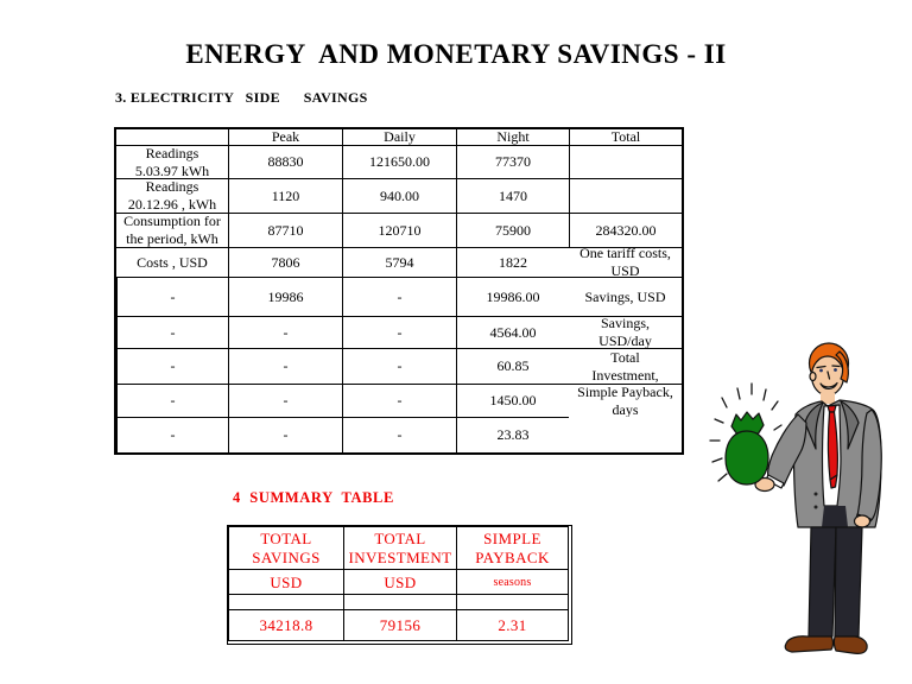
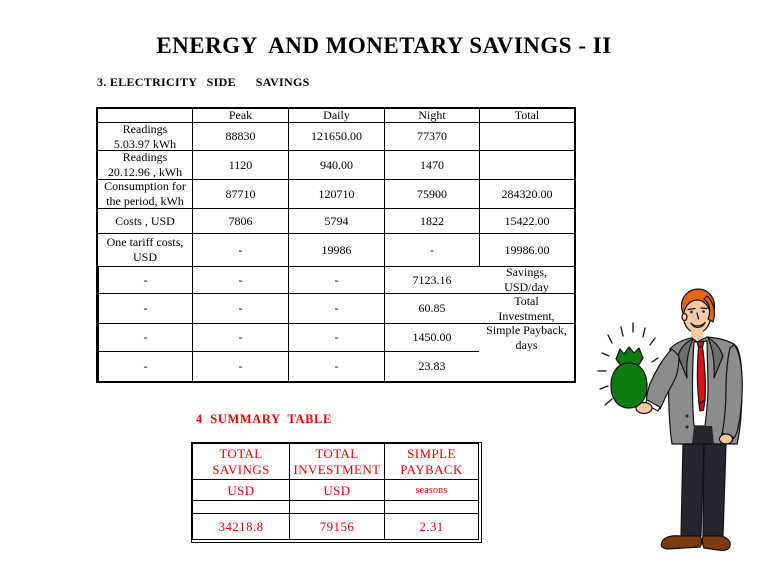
  ENERGY AND MONETARY SAVINGS - II
  3. ELECTRICITY SIDE SAVINGS
  Peak
  Daily
  Night
  Total
  Readings
  5.03.97 kWh
  88830
  121650.00
  77370
  Readings
  20.12.96 , kWh
  1120
  940.00
  1470
  Consumption for
  the period, kWh
  87710
  120710
  75900
  284320.00
  Costs , USD
  7806
  5794
  1822
+ 15422.00
  One tariff costs,
  USD
  -
  19986
  -
  19986.00
- Savings, USD
  -
  -
  -
- 4564.00
+ 7123.16
  Savings,
  USD/day
  -
  -
  -
  60.85
  Total
  Investment,
  -
  -
  -
  1450.00
  Simple Payback,
  days
  -
  -
  -
  23.83
  4 SUMMARY TABLE
  TOTAL
  SAVINGS
  TOTAL
  INVESTMENT
  SIMPLE
  PAYBACK
  USD
  USD
  seasons
  34218.8
  79156
  2.31
